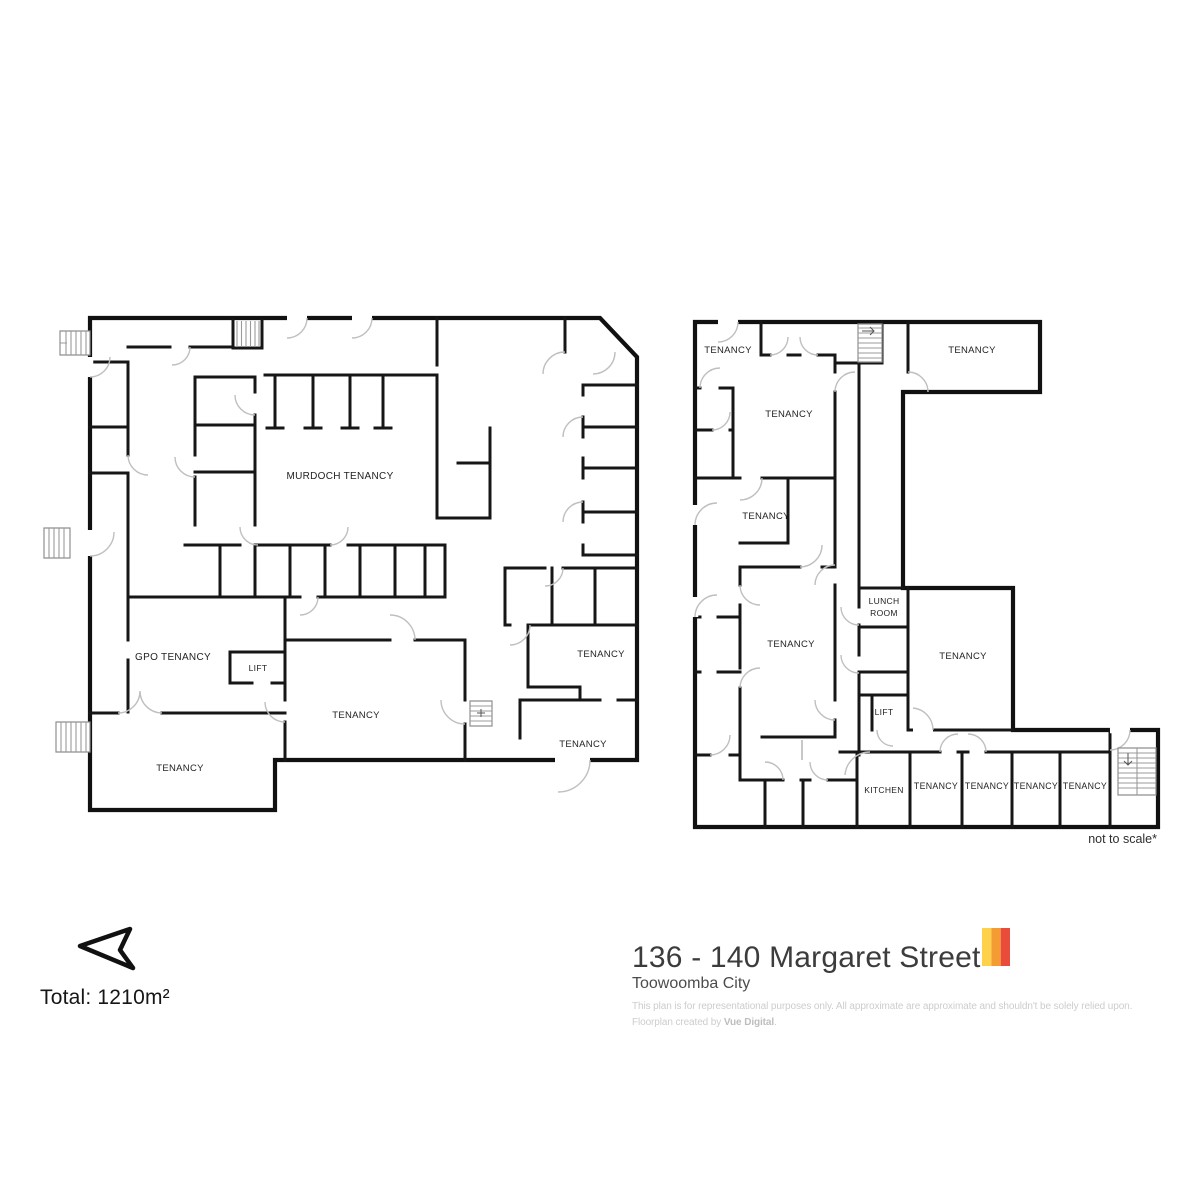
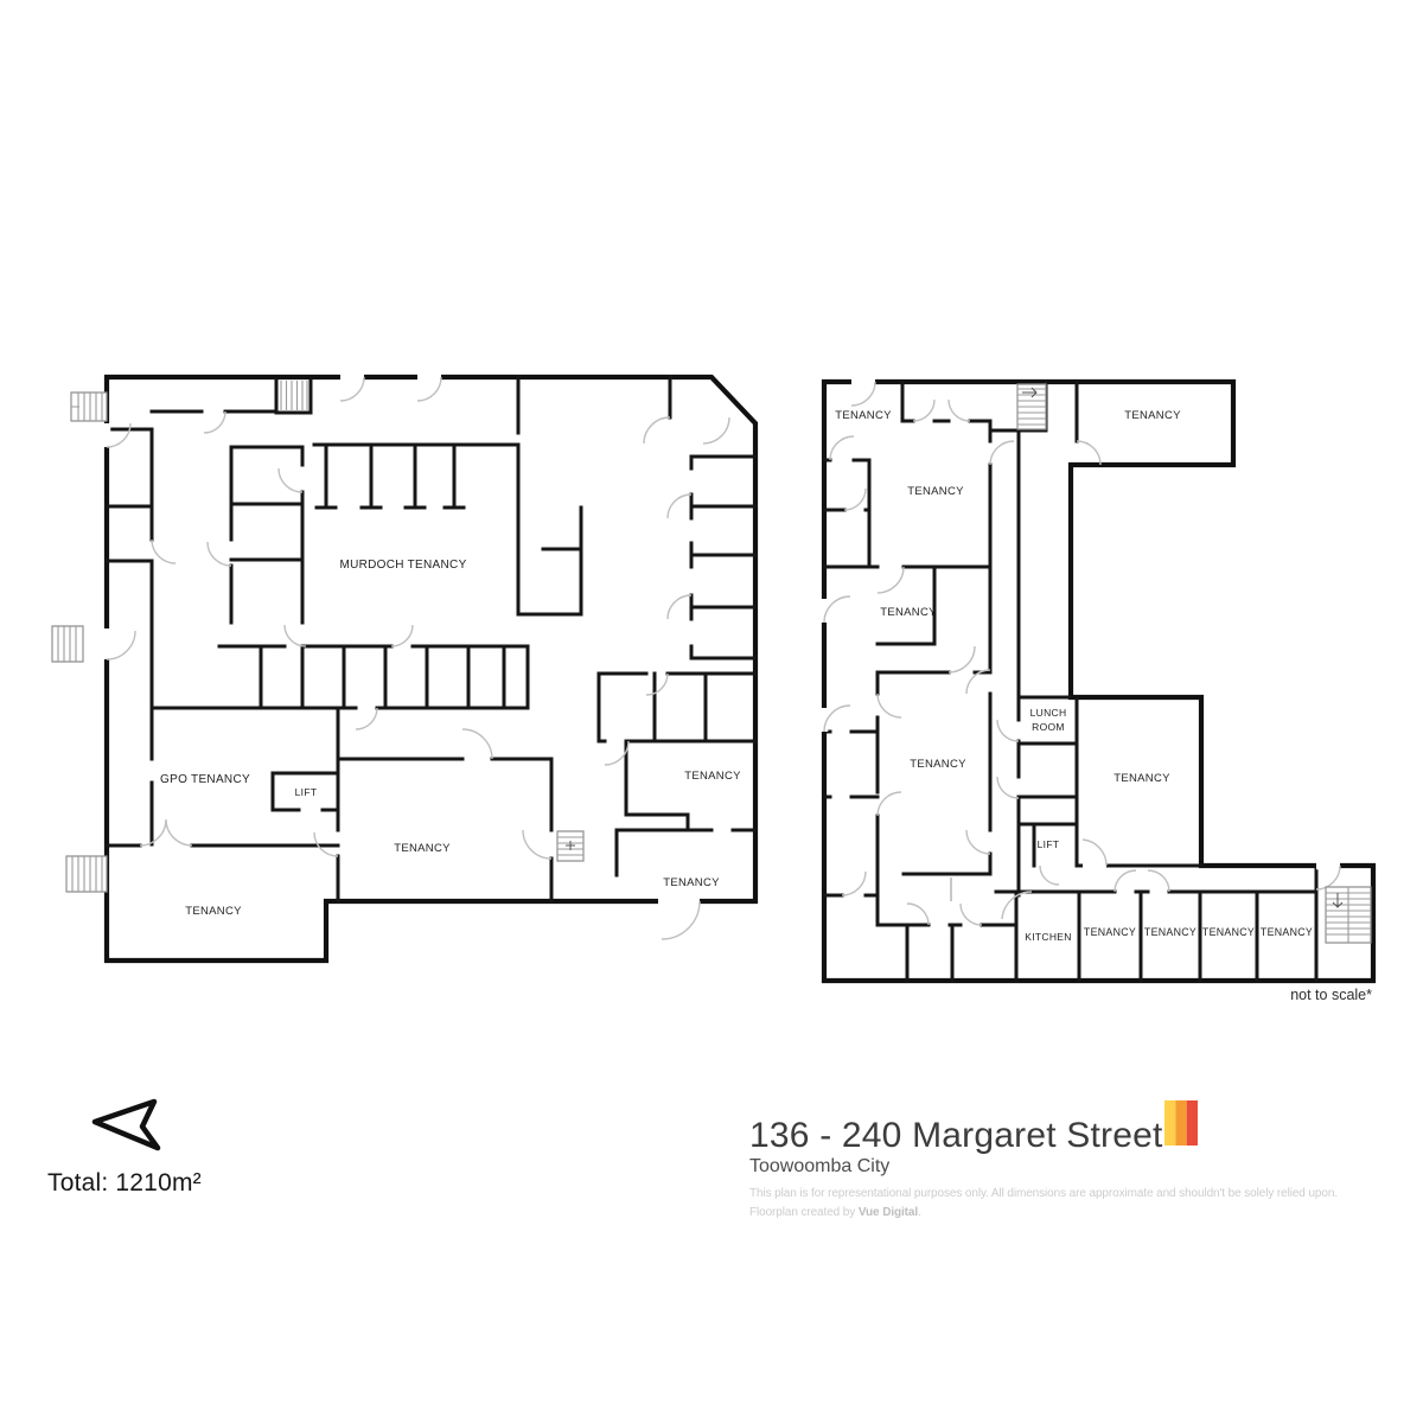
  MURDOCH TENANCY
  GPO TENANCY
  LIFT
  TENANCY
  TENANCY
  TENANCY
  TENANCY
  TENANCY
  TENANCY
  TENANCY
  TENANCY
  TENANCY
  TENANCY
  LUNCH
  ROOM
  LIFT
  KITCHEN
  TENANCY
  TENANCY
  TENANCY
  TENANCY
  not to scale*
  Total: 1210m²
- 136 - 140 Margaret Street
+ 136 - 240 Margaret Street
  Toowoomba City
- This plan is for representational purposes only. All approximate are approximate and shouldn't be solely relied upon.
+ This plan is for representational purposes only. All dimensions are approximate and shouldn't be solely relied upon.
  Floorplan created by Vue Digital.
